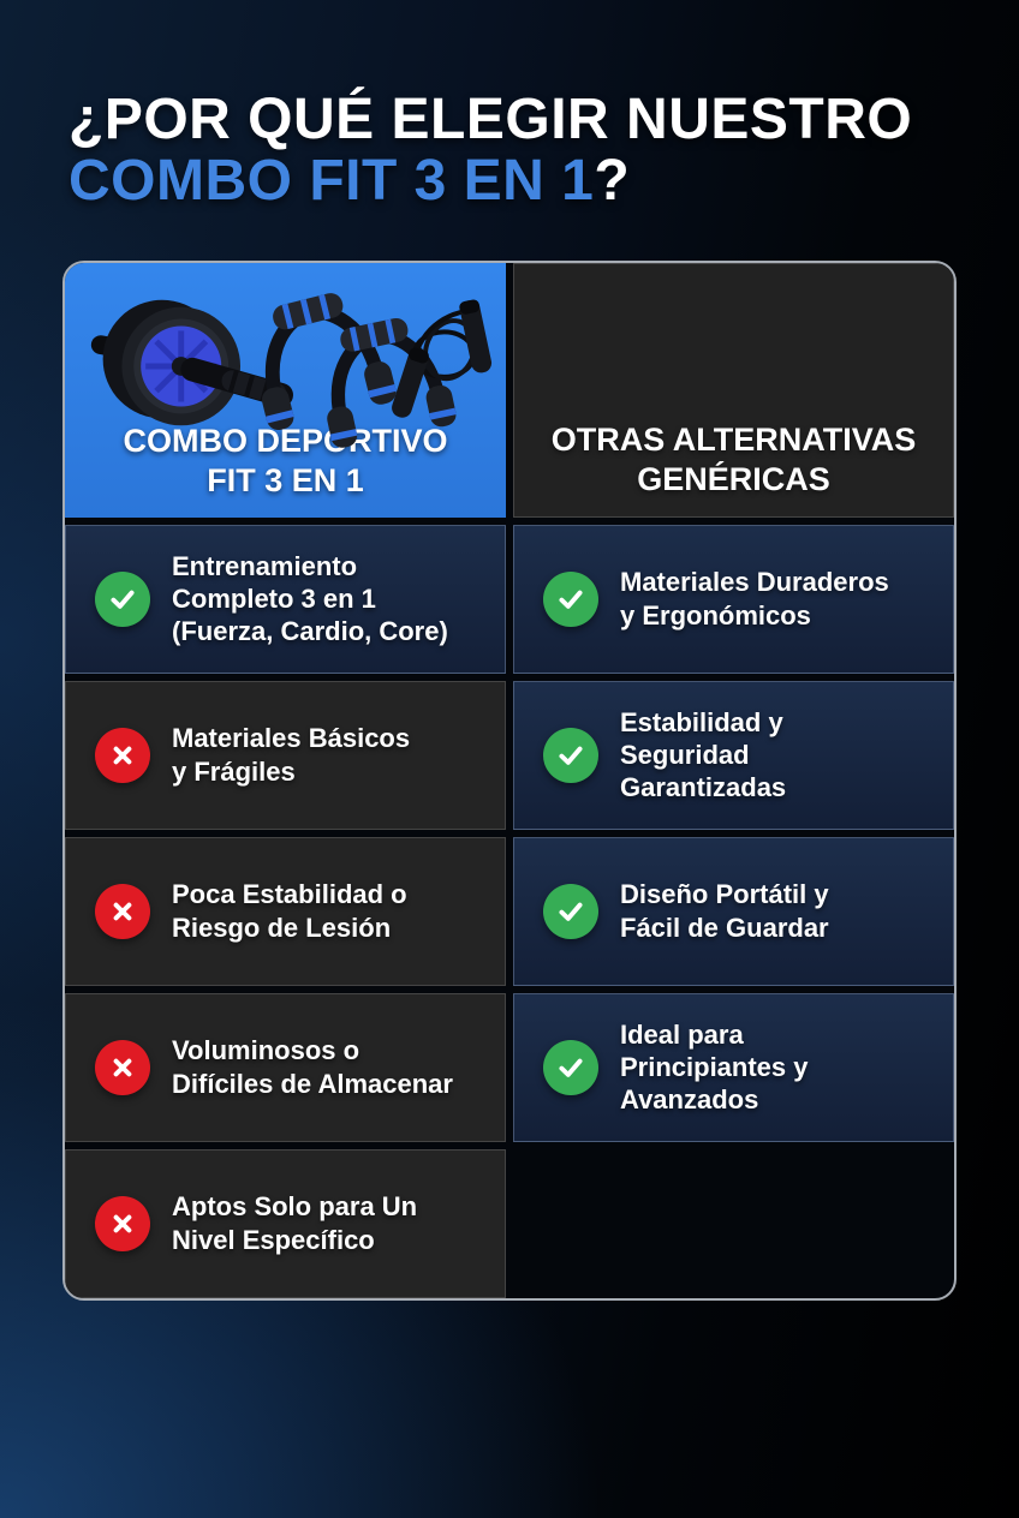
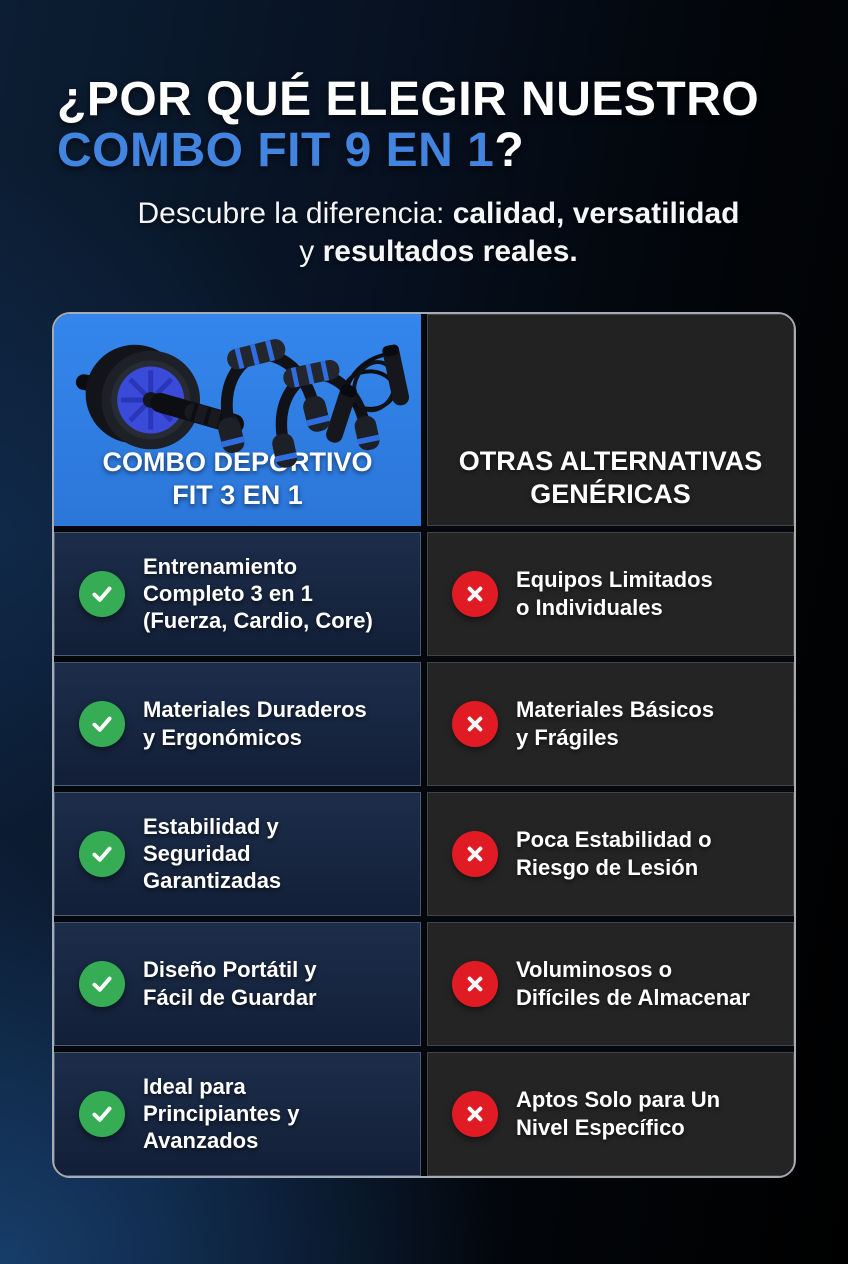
  ¿POR QUÉ ELEGIR NUESTRO
- COMBO FIT 3 EN 1?
+ COMBO FIT 9 EN 1?
+ Descubre la diferencia: calidad, versatilidad
+ y resultados reales.
  COMBO DEPRTIVO
  FIT 3 EN 1
  OTRAS ALTERNATIVAS
  GENÉRICAS
  Entrenamiento
  Completo 3 en 1
  (Fuerza, Cardio, Core)
+ Equipos Limitados
+ o Individuales
  Materiales Duraderos
  y Ergonómicos
  Materiales Básicos
  y Frágiles
  Estabilidad y
  Seguridad
  Garantizadas
  Poca Estabilidad o
  Riesgo de Lesión
  Diseño Portátil y
  Fácil de Guardar
  Voluminosos o
  Difíciles de Almacenar
  Ideal para
  Principiantes y
  Avanzados
  Aptos Solo para Un
  Nivel Específico
